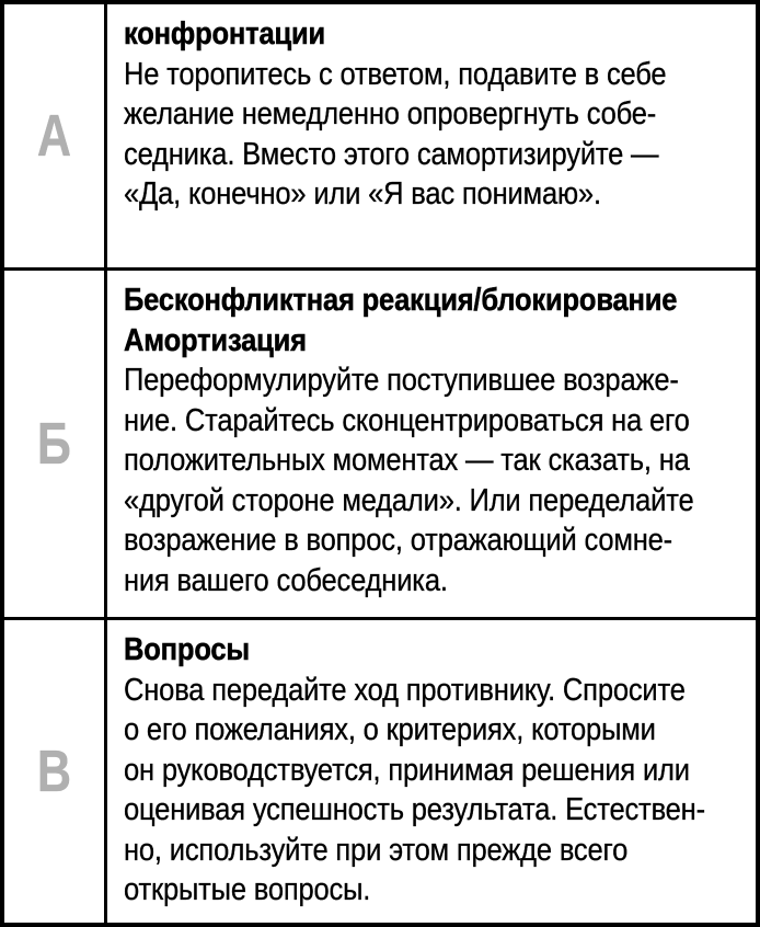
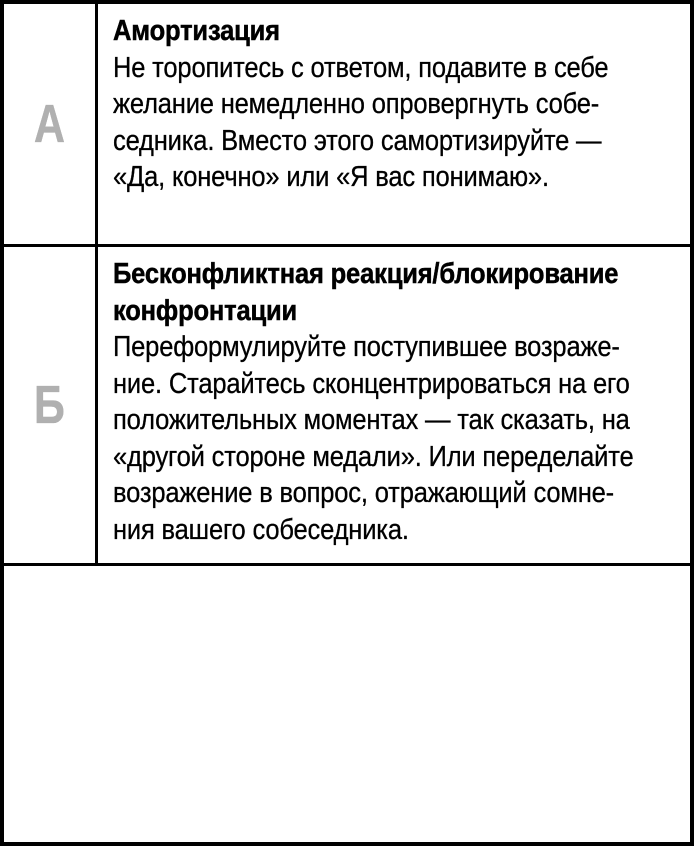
  А
- конфронтации
+ Амортизация
  Не торопитесь с ответом, подавите в себе
  желание немедленно опровергнуть собе-
  седника. Вместо этого самортизируйте —
  «Да, конечно» или «Я вас понимаю».
  Б
  Бесконфликтная реакция/блокирование
- Амортизация
+ конфронтации
  Переформулируйте поступившее возраже-
  ние. Старайтесь сконцентрироваться на его
  положительных моментах — так сказать, на
  «другой стороне медали». Или переделайте
  возражение в вопрос, отражающий сомне-
  ния вашего собеседника.
- В
- Вопросы
- Снова передайте ход противнику. Спросите
- о его пожеланиях, о критериях, которыми
- он руководствуется, принимая решения или
- оценивая успешность результата. Естествен-
- но, используйте при этом прежде всего
- открытые вопросы.
